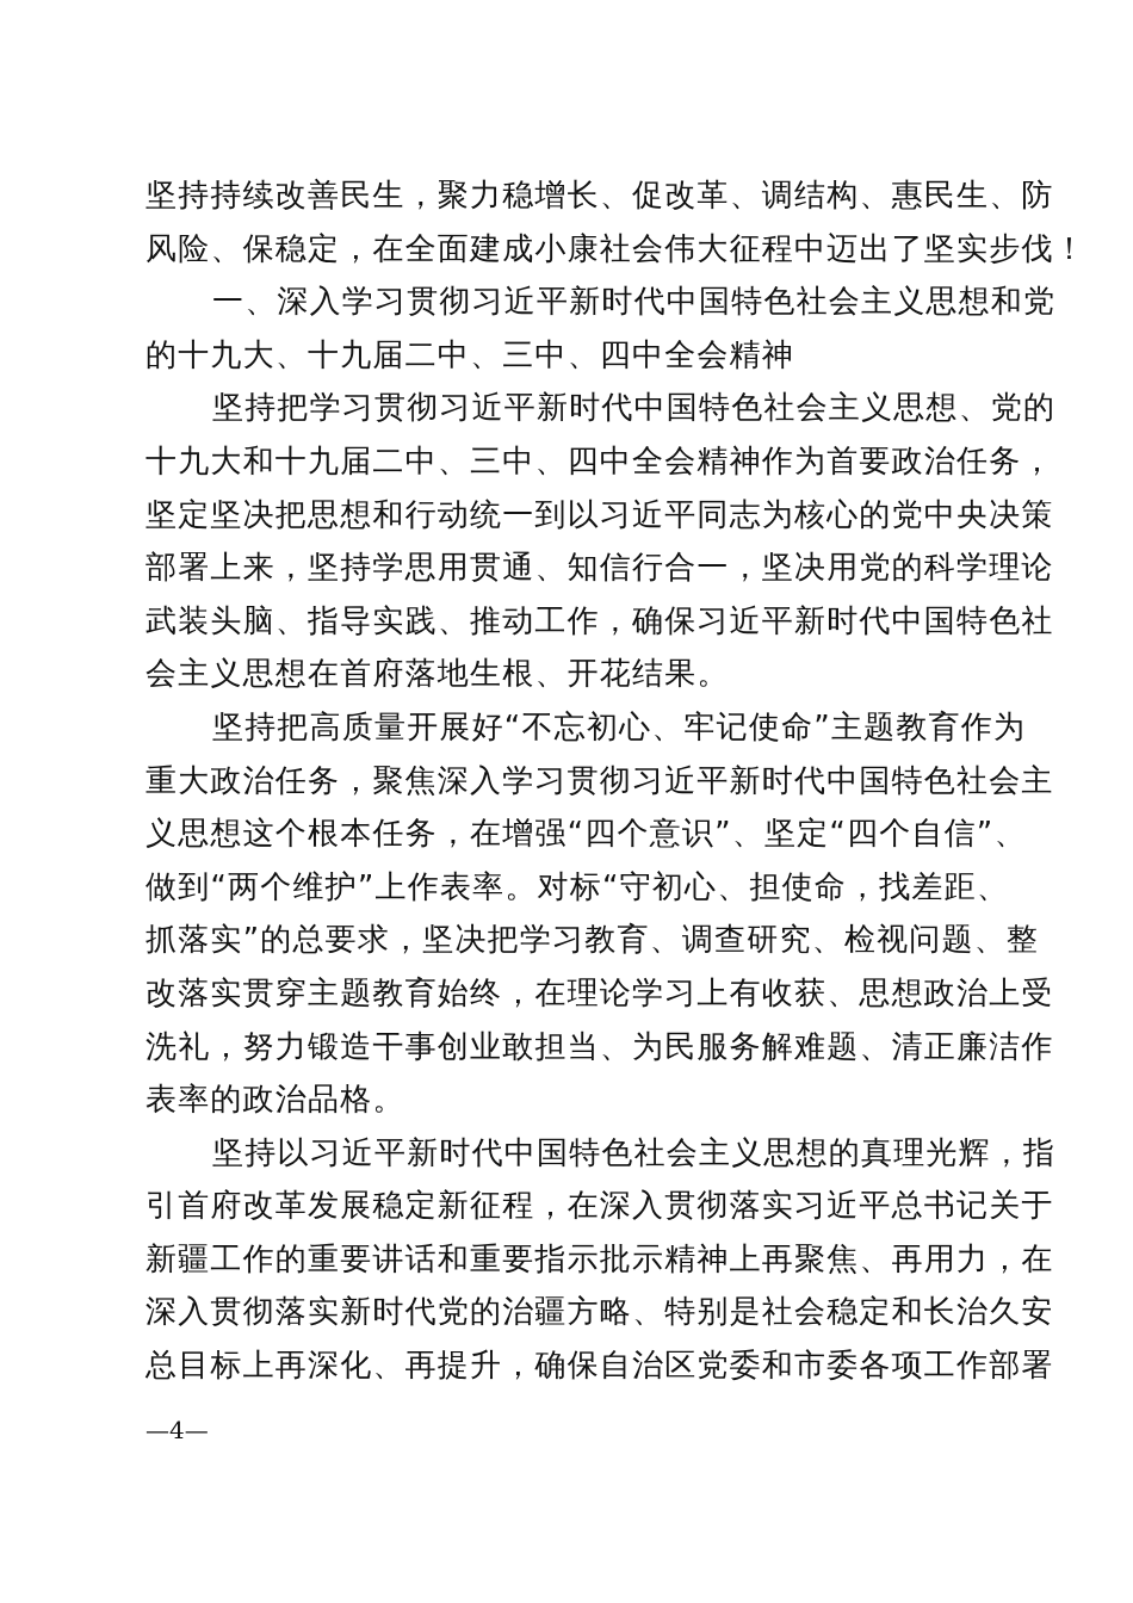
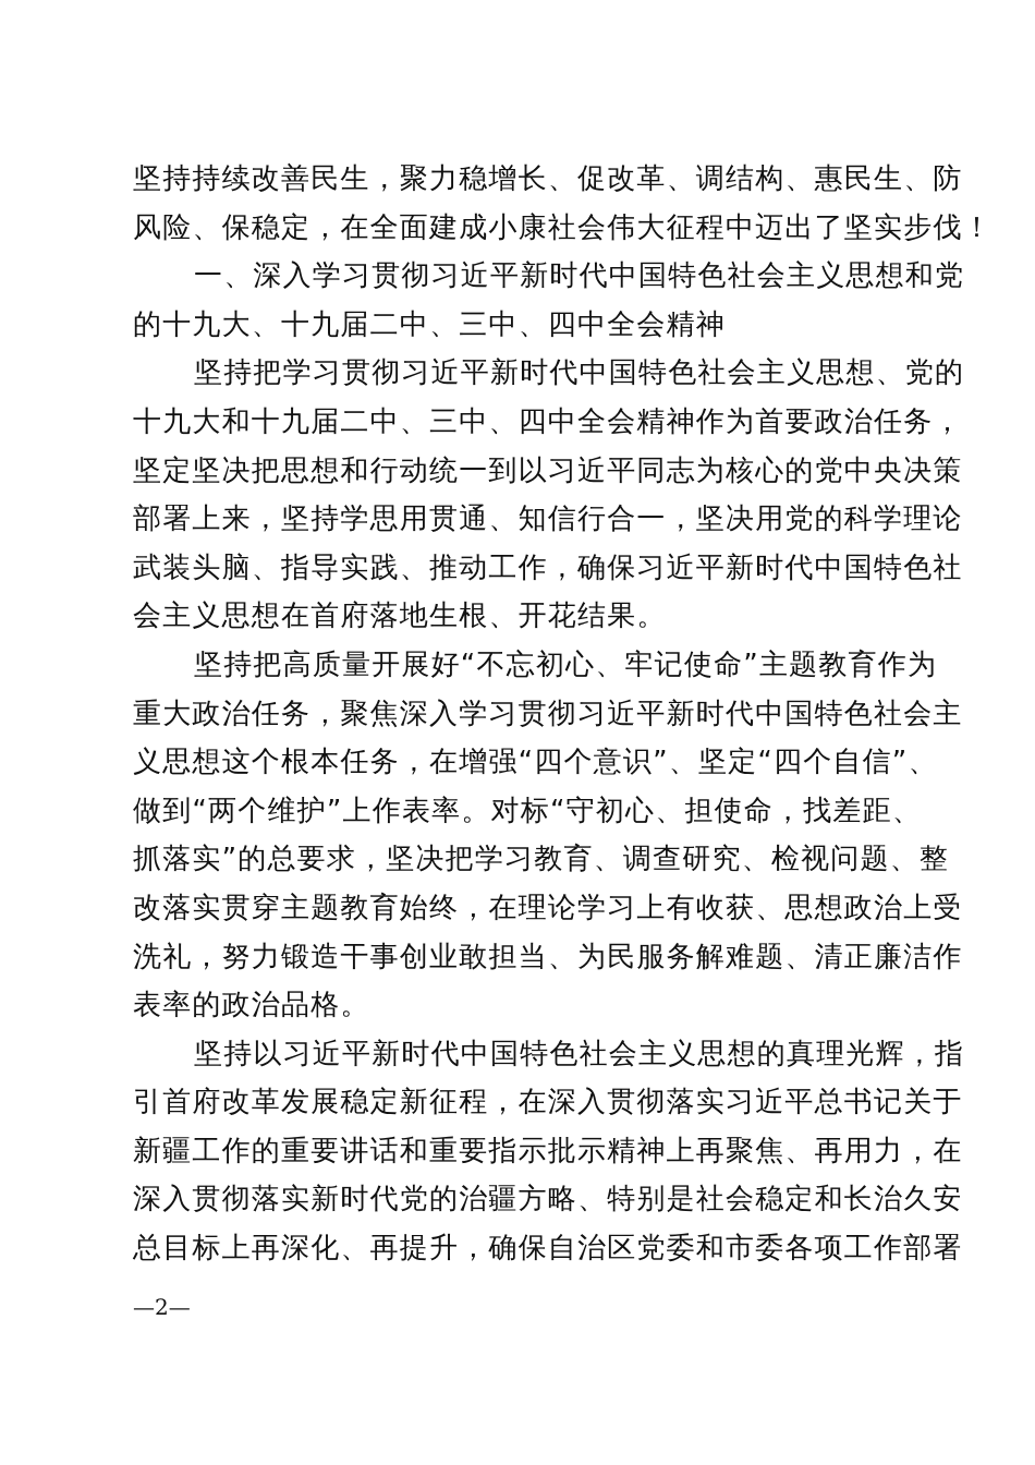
  坚持持续改善民生，聚力稳增长、促改革、调结构、惠民生、防
  风险、保稳定，在全面建成小康社会伟大征程中迈出了坚实步伐！
  一、深入学习贯彻习近平新时代中国特色社会主义思想和党
  的十九大、十九届二中、三中、四中全会精神
  坚持把学习贯彻习近平新时代中国特色社会主义思想、党的
  十九大和十九届二中、三中、四中全会精神作为首要政治任务，
  坚定坚决把思想和行动统一到以习近平同志为核心的党中央决策
  部署上来，坚持学思用贯通、知信行合一，坚决用党的科学理论
  武装头脑、指导实践、推动工作，确保习近平新时代中国特色社
  会主义思想在首府落地生根、开花结果。
  坚持把高质量开展好“不忘初心、牢记使命”主题教育作为
  重大政治任务，聚焦深入学习贯彻习近平新时代中国特色社会主
  义思想这个根本任务，在增强“四个意识”、坚定“四个自信”、
  做到“两个维护”上作表率。对标“守初心、担使命，找差距、
  抓落实”的总要求，坚决把学习教育、调查研究、检视问题、整
  改落实贯穿主题教育始终，在理论学习上有收获、思想政治上受
  洗礼，努力锻造干事创业敢担当、为民服务解难题、清正廉洁作
  表率的政治品格。
  坚持以习近平新时代中国特色社会主义思想的真理光辉，指
  引首府改革发展稳定新征程，在深入贯彻落实习近平总书记关于
  新疆工作的重要讲话和重要指示批示精神上再聚焦、再用力，在
  深入贯彻落实新时代党的治疆方略、特别是社会稳定和长治久安
  总目标上再深化、再提升，确保自治区党委和市委各项工作部署
- —4—
+ —2—
